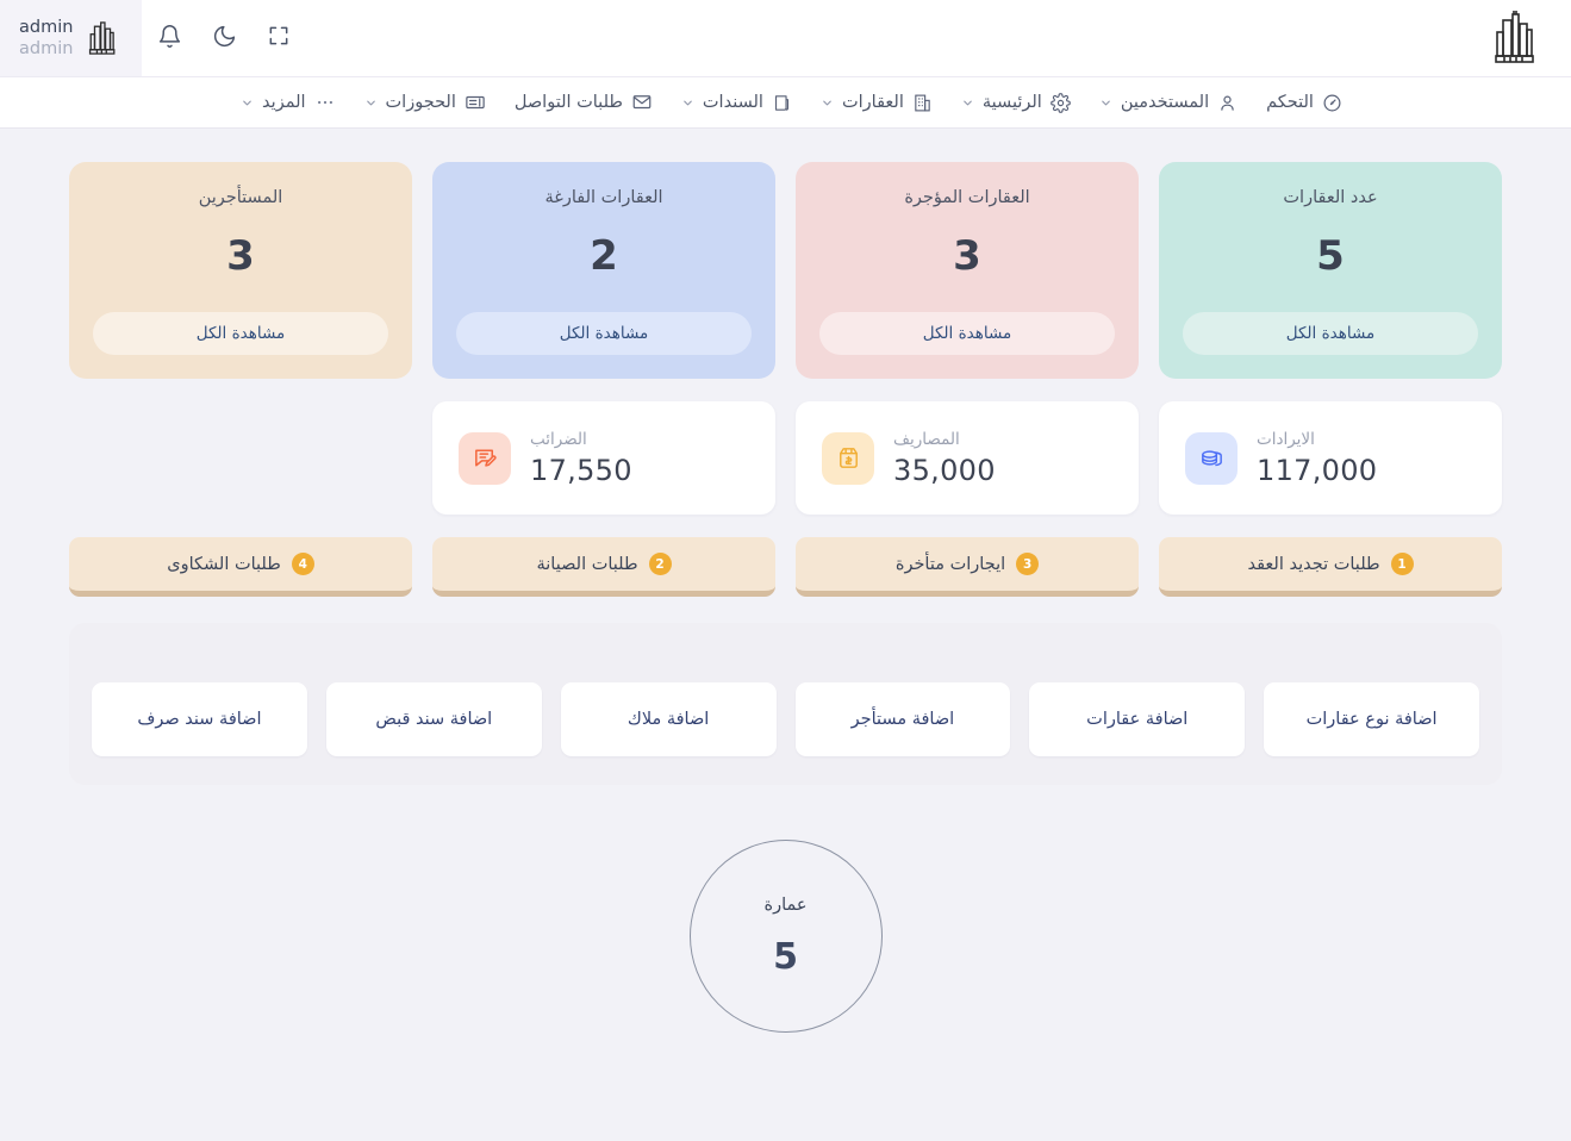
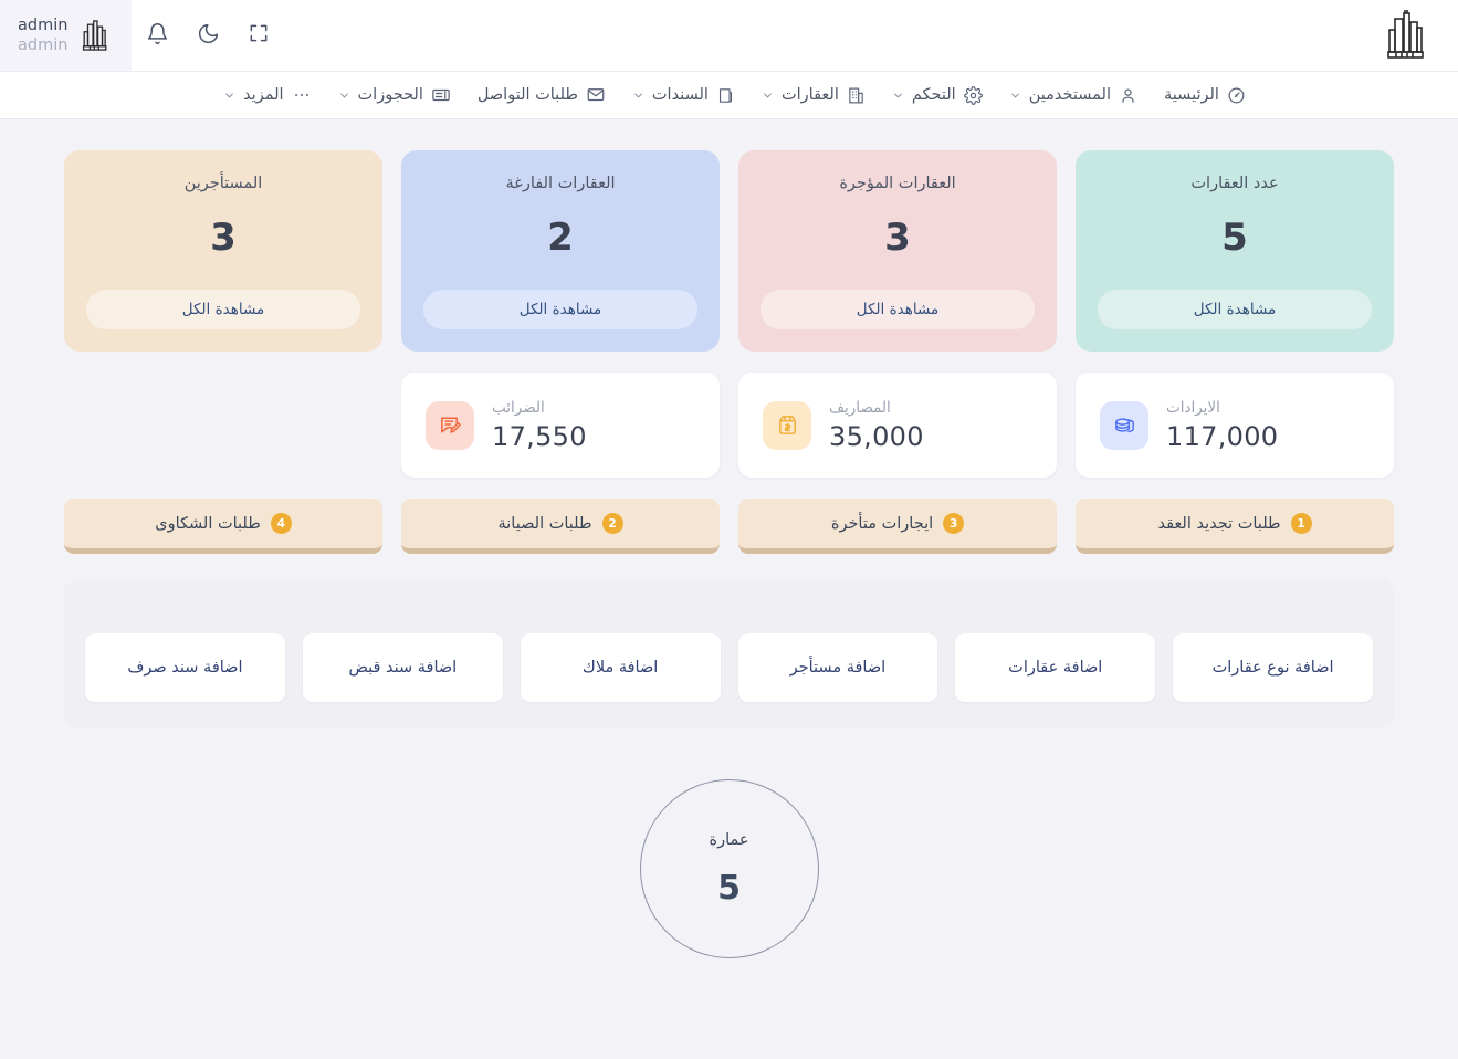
  admin
  admin
- التحكم
+ الرئيسية
  المستخدمين
- الرئيسية
+ التحكم
  العقارات
  السندات
  طلبات التواصل
  الحجوزات
  المزيد
  عدد العقارات
  5
  مشاهدة الكل
  العقارات المؤجرة
  3
  مشاهدة الكل
  العقارات الفارغة
  2
  مشاهدة الكل
  المستأجرين
  3
  مشاهدة الكل
  الايرادات
  117,000
  المصاريف
  35,000
  الضرائب
  17,550
  1
  طلبات تجديد العقد
  3
  ايجارات متأخرة
  2
  طلبات الصيانة
  4
  طلبات الشكاوى
  اضافة نوع عقارات
  اضافة عقارات
  اضافة مستأجر
  اضافة ملاك
  اضافة سند قبض
  اضافة سند صرف
  عمارة
  5
